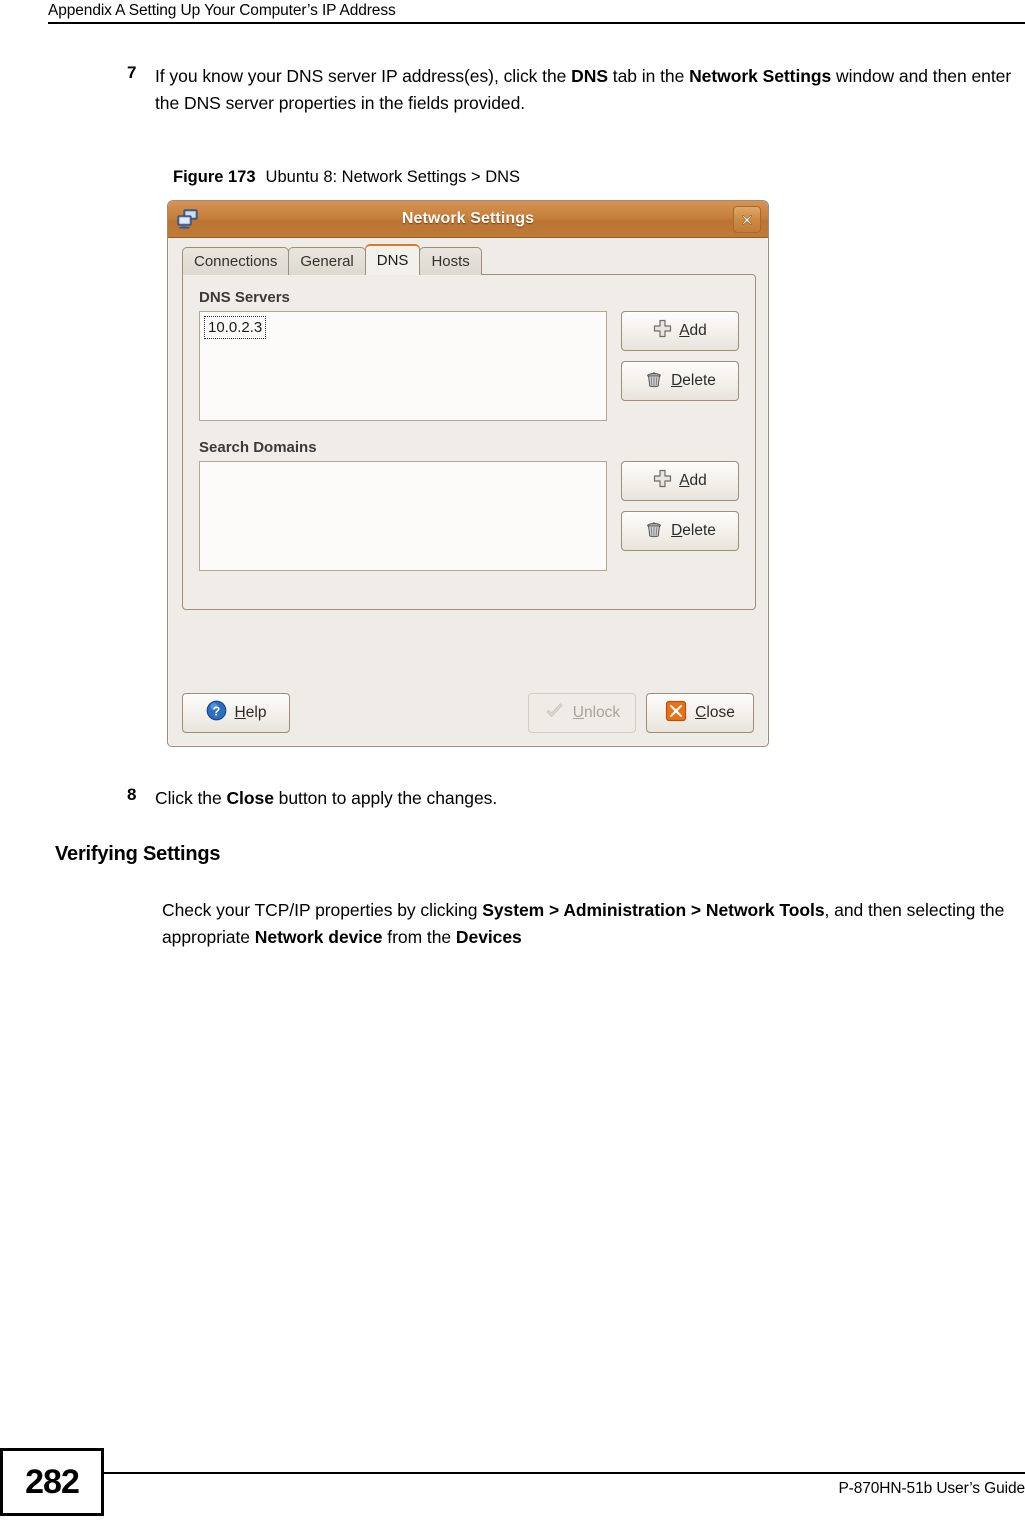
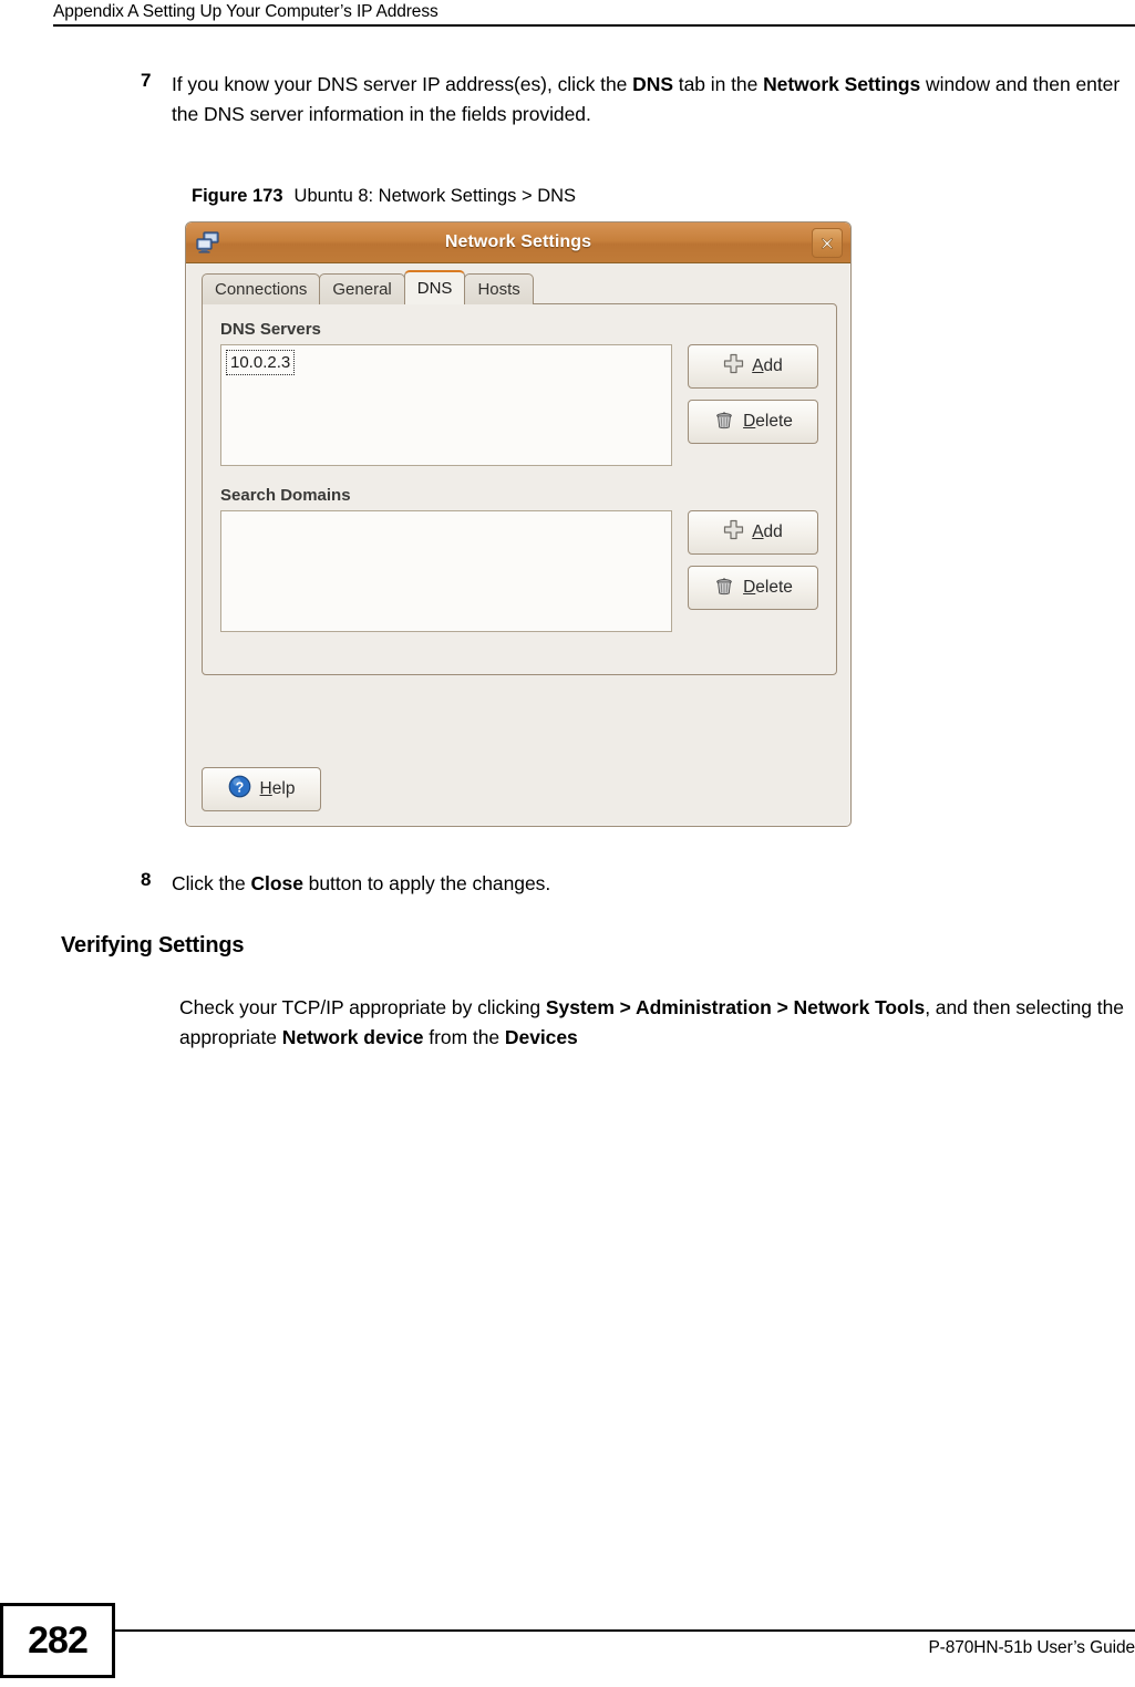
  Appendix A Setting Up Your Computer’s IP Address
  7
- If you know your DNS server IP address(es), click the DNS tab in the Network Settings window and then enter the DNS server properties in the fields provided.
+ If you know your DNS server IP address(es), click the DNS tab in the Network Settings window and then enter the DNS server information in the fields provided.
  Figure 173 Ubuntu 8: Network Settings > DNS
  Network Settings
  Connections
  General
  DNS
  Hosts
  DNS Servers
  10.0.2.3
  Add
  Delete
  Search Domains
  Add
  Delete
  ?
  Help
- Unlock
- Close
  8
  Click the Close button to apply the changes.
  Verifying Settings
- Check your TCP/IP properties by clicking System > Administration > Network Tools, and then selecting the appropriate Network device from the Devices
+ Check your TCP/IP appropriate by clicking System > Administration > Network Tools, and then selecting the appropriate Network device from the Devices
  282
  P-870HN-51b User’s Guide
